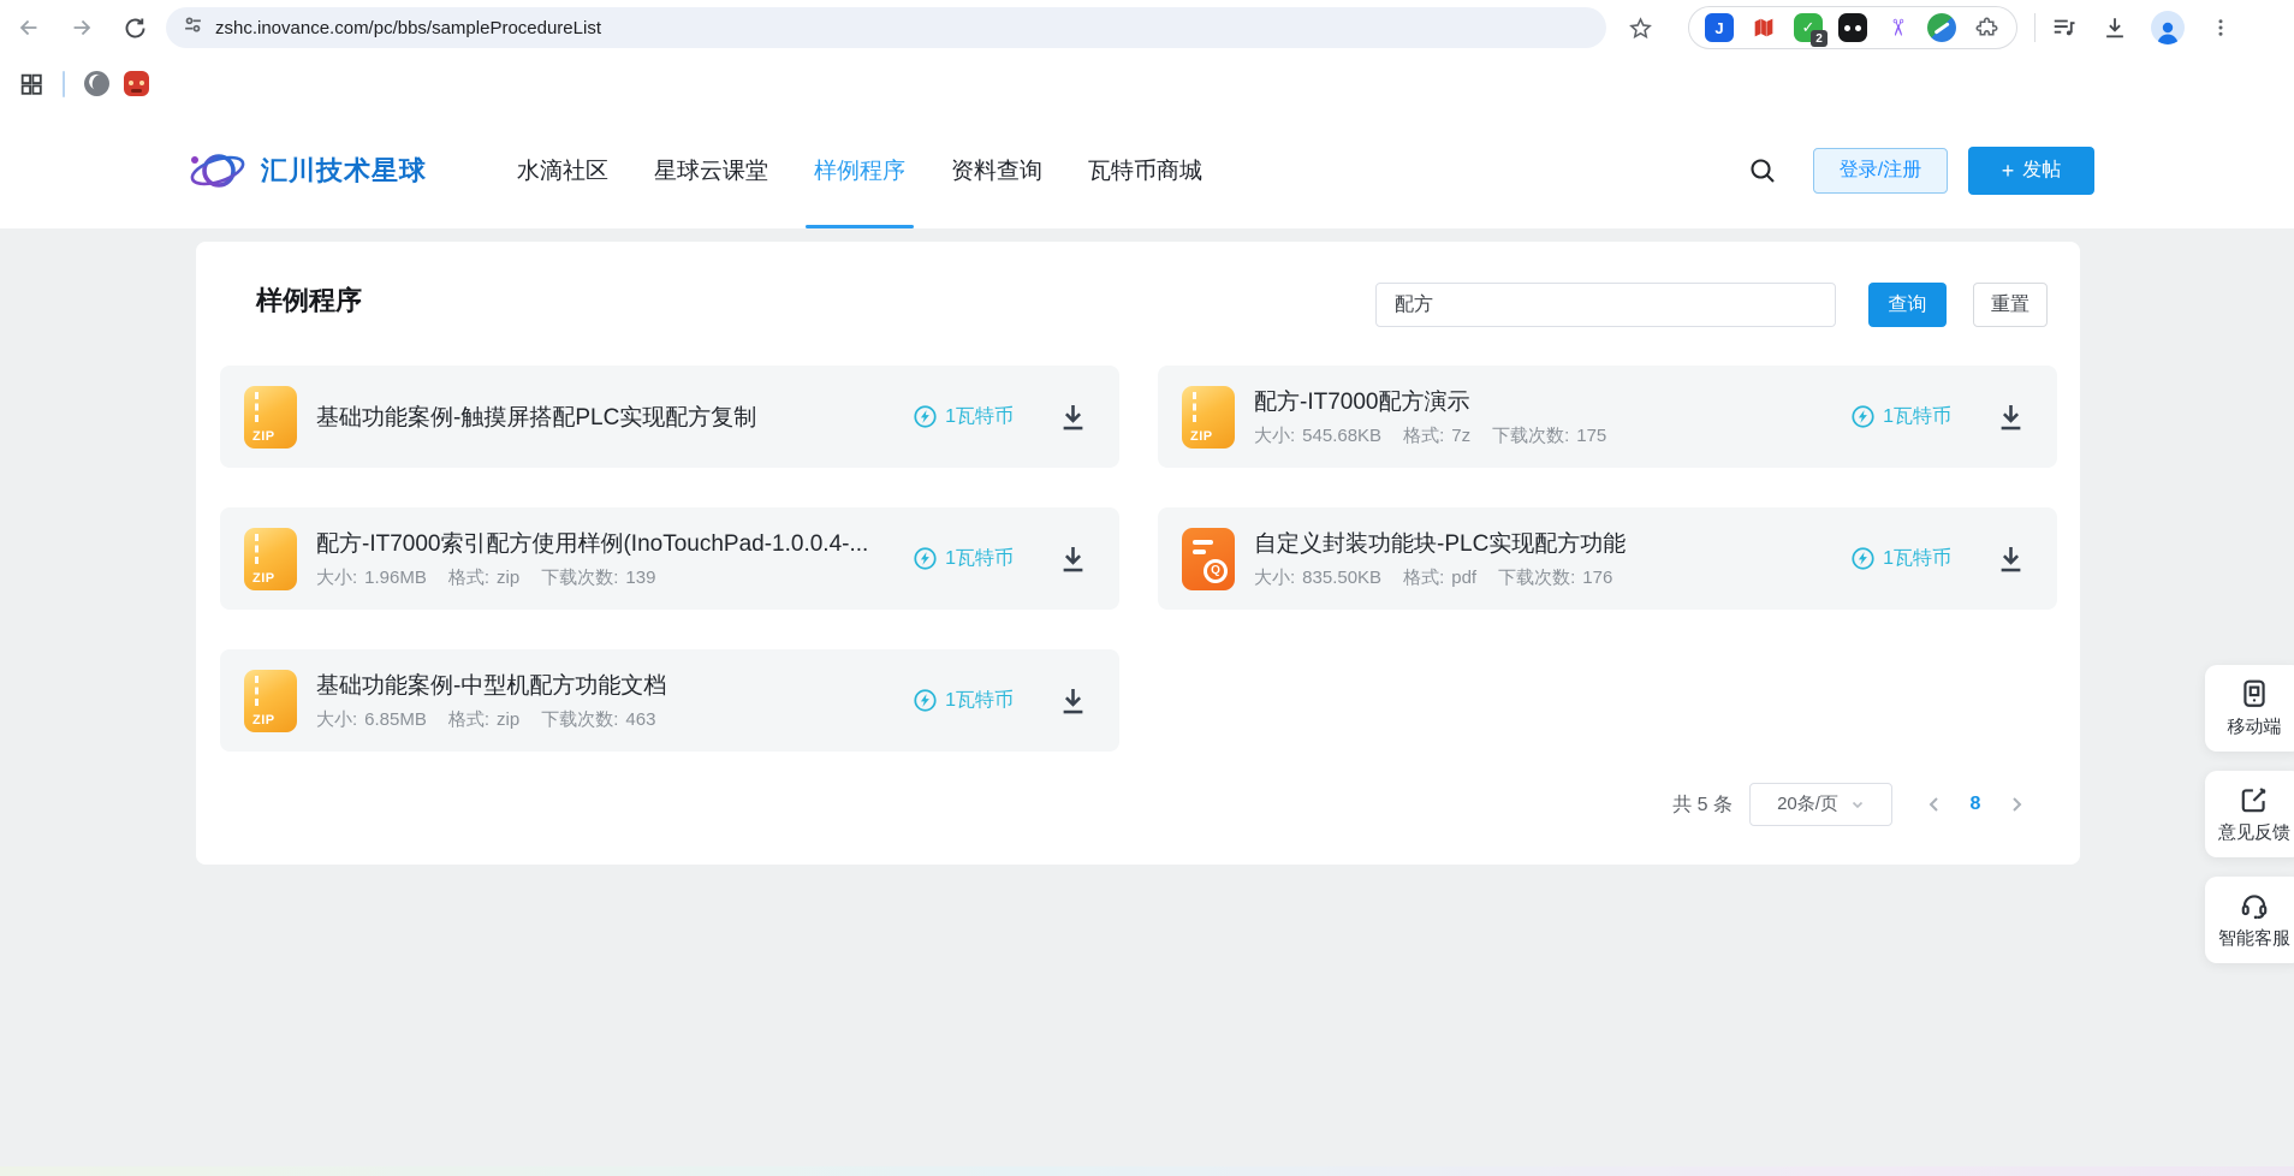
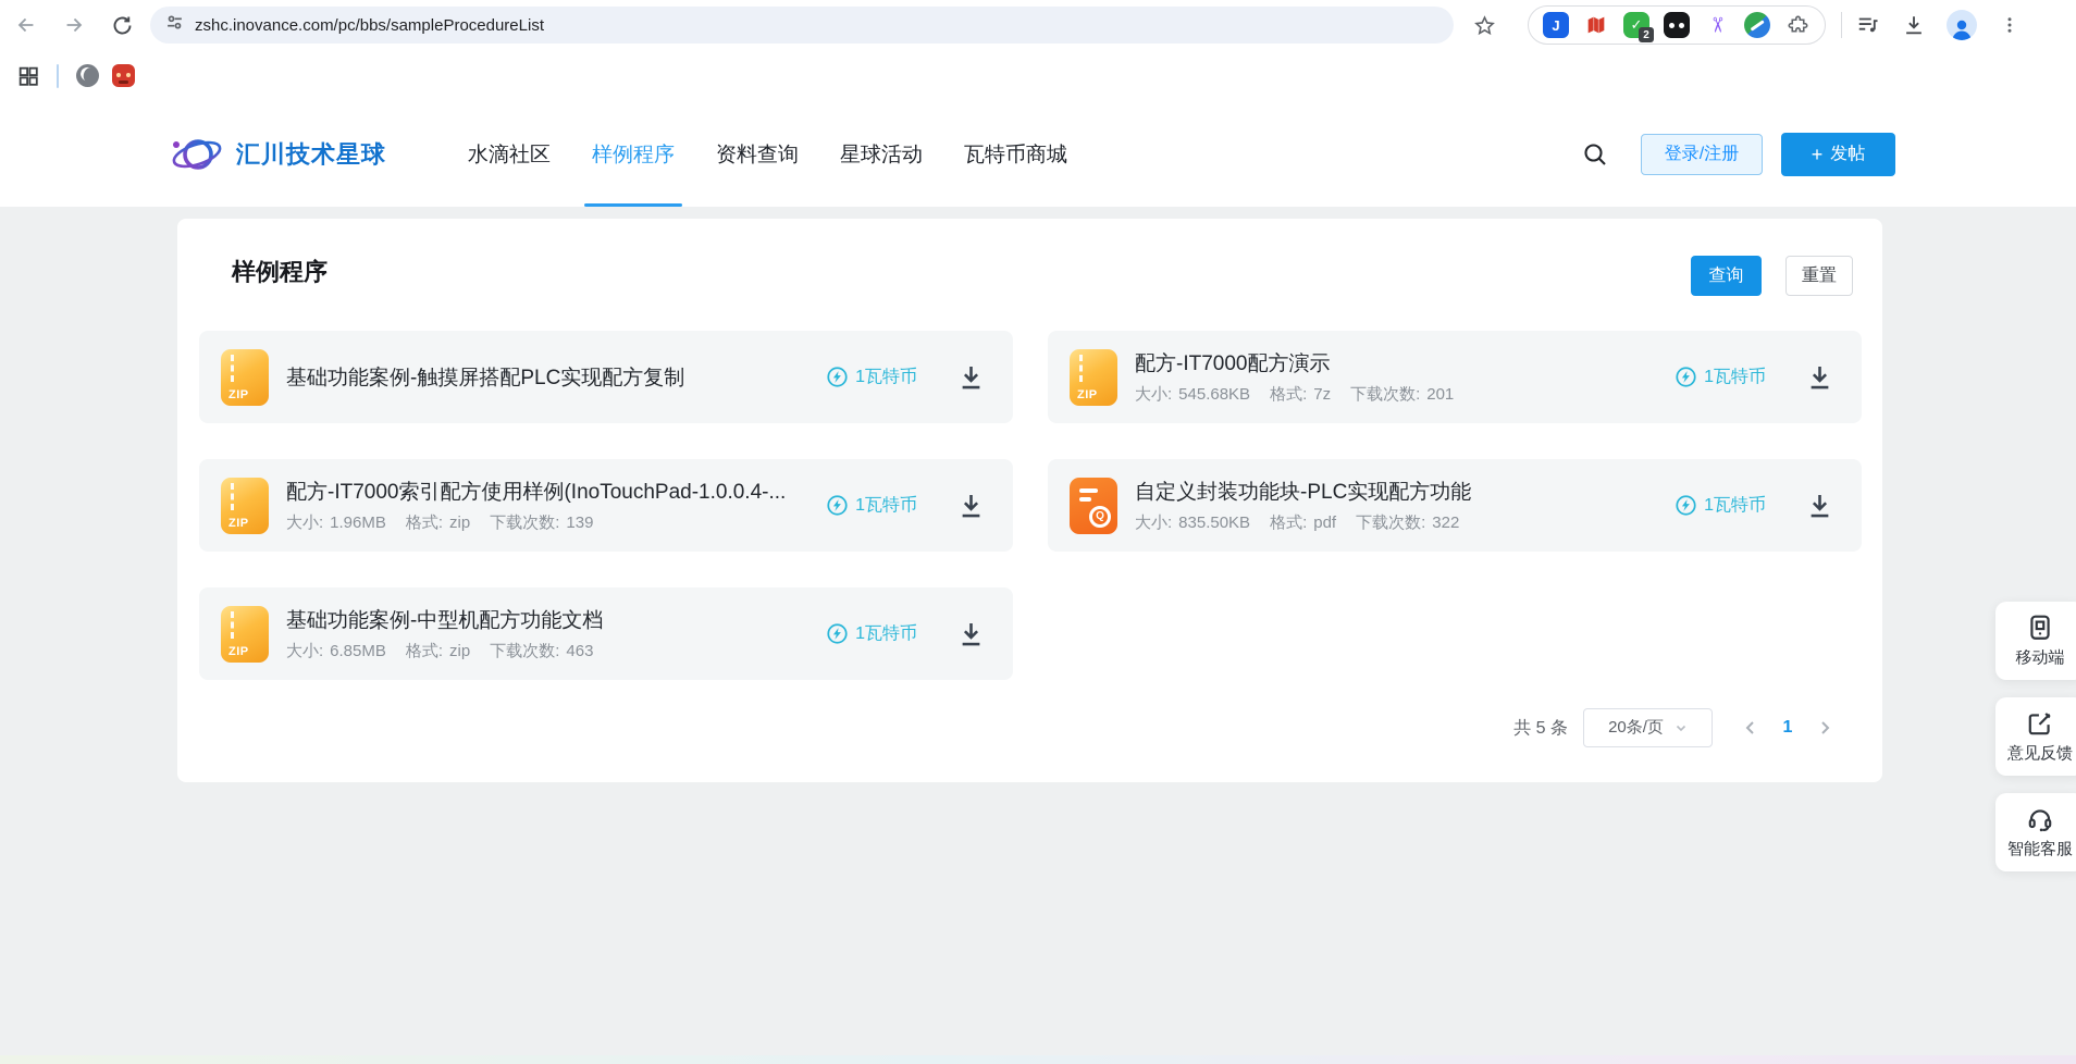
  zshc.inovance.com/pc/bbs/sampleProcedureList
  J
  ✓
  2
  汇川技术星球
  水滴社区
- 星球云课堂
  样例程序
  资料查询
+ 星球活动
  瓦特币商城
  登录/注册
  +
  发帖
  样例程序
- 配方
  查询
  重置
  ZIP
  基础功能案例-触摸屏搭配PLC实现配方复制
  1瓦特币
  ZIP
  配方-IT7000配方演示
- 大小: 545.68KB 格式: 7z 下载次数: 175
+ 大小: 545.68KB 格式: 7z 下载次数: 201
  1瓦特币
  ZIP
  配方-IT7000索引配方使用样例(InoTouchPad-1.0.0.4-...
  大小: 1.96MB 格式: zip 下载次数: 139
  1瓦特币
  Q
  自定义封装功能块-PLC实现配方功能
- 大小: 835.50KB 格式: pdf 下载次数: 176
+ 大小: 835.50KB 格式: pdf 下载次数: 322
  1瓦特币
  ZIP
  基础功能案例-中型机配方功能文档
  大小: 6.85MB 格式: zip 下载次数: 463
  1瓦特币
  共 5 条
  20条/页
- 8
+ 1
  移动端
  意见反馈
  智能客服
